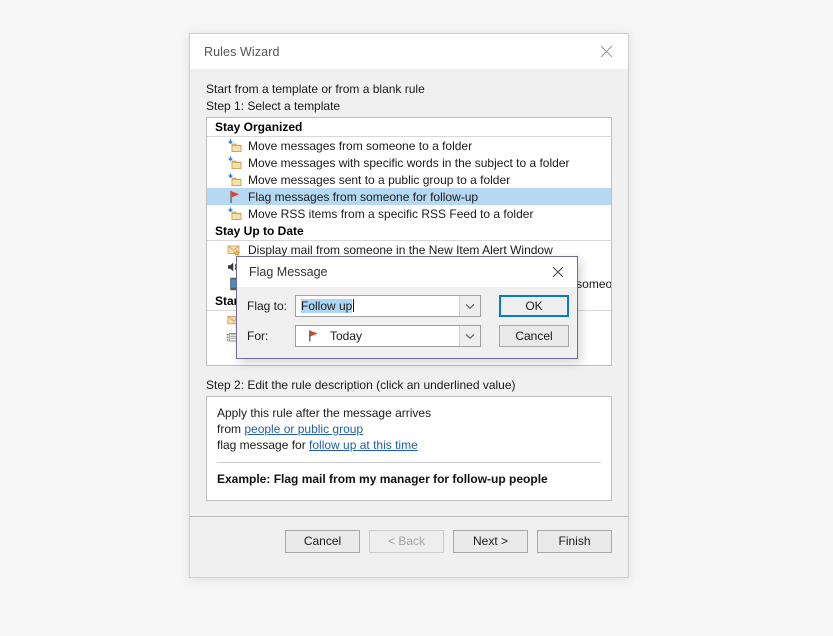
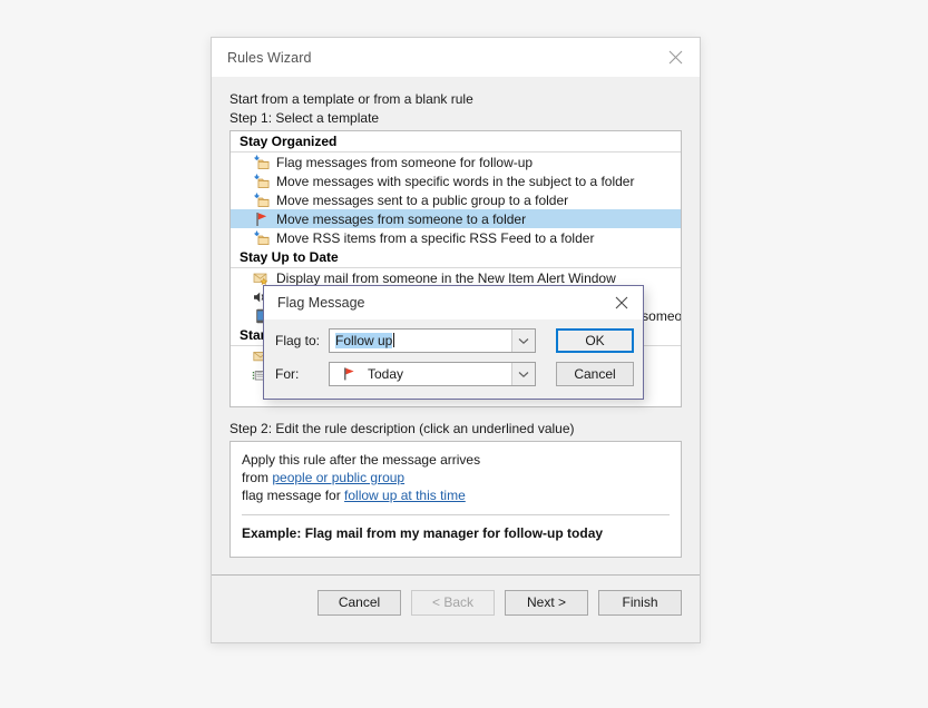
  Rules Wizard
  Start from a template or from a blank rule
  Step 1: Select a template
  Stay Organized
- Move messages from someone to a folder
+ Flag messages from someone for follow-up
  Move messages with specific words in the subject to a folder
  Move messages sent to a public group to a folder
- Flag messages from someone for follow-up
+ Move messages from someone to a folder
  Move RSS items from a specific RSS Feed to a folder
  Stay Up to Date
  Display mail from someone in the New Item Alert Window
  Step 2: Edit the rule description (click an underlined value)
  Apply this rule after the message arrives
  from people or public group
  flag message for follow up at this time
- Example: Flag mail from my manager for follow-up people
+ Example: Flag mail from my manager for follow-up today
  Cancel
  < Back
  Next >
  Finish
  Flag Message
  Flag to:
  Follow up
  For:
  Today
  OK
  Cancel
